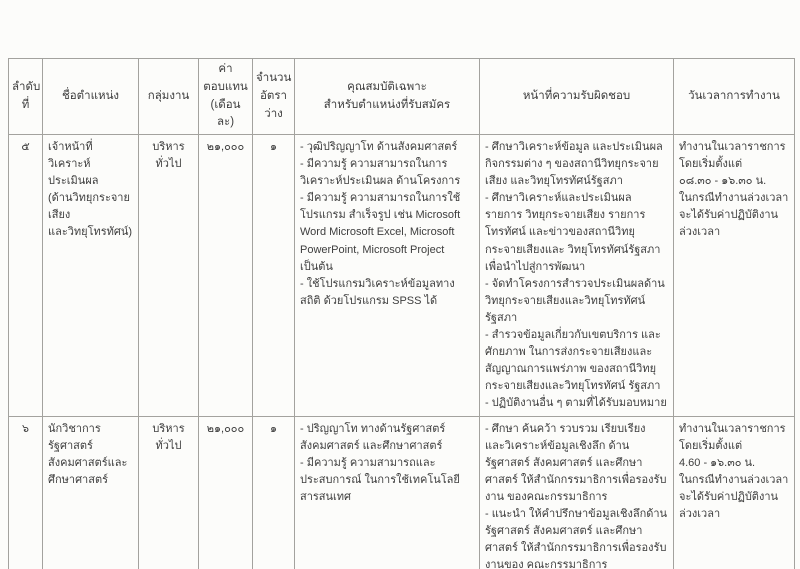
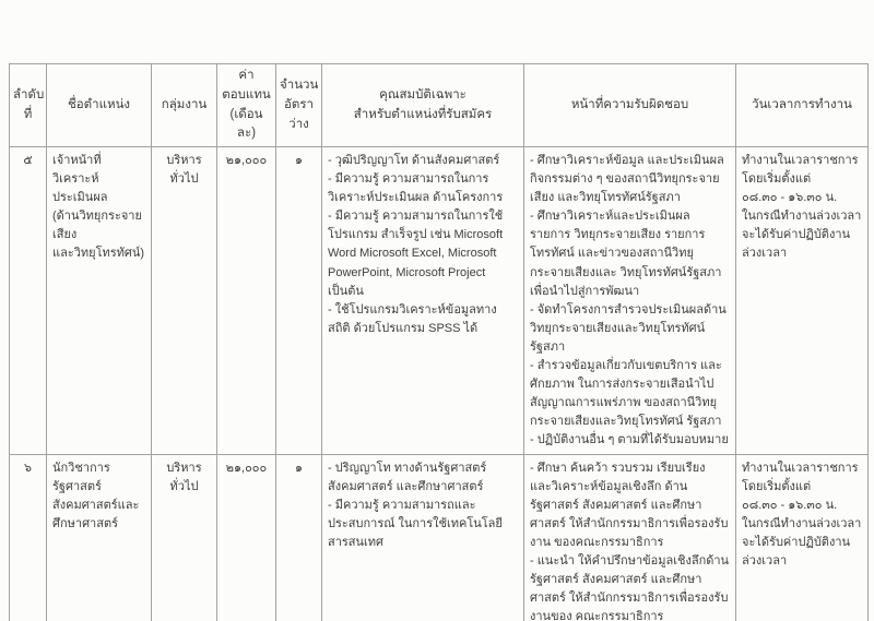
  ลำดับที่	ชื่อตำแหน่ง	กลุ่มงาน	ค่าตอบแทน (เดือนละ)	จำนวน อัตราว่าง	คุณสมบัติเฉพาะ สำหรับตำแหน่งที่รับสมัคร	หน้าที่ความรับผิดชอบ	วันเวลาการทำงาน
- ๕	เจ้าหน้าที่วิเคราะห์ ประเมินผล (ด้านวิทยุกระจายเสียง และวิทยุโทรทัศน์)	บริหารทั่วไป	๒๑,๐๐๐	๑	- วุฒิปริญญาโท ด้านสังคมศาสตร์- มีความรู้ ความสามารถในการวิเคราะห์ประเมินผล ด้านโครงการ- มีความรู้ ความสามารถในการใช้โปรแกรม สำเร็จรูป เช่น Microsoft Word Microsoft Excel, Microsoft PowerPoint, Microsoft Project เป็นต้น- ใช้โปรแกรมวิเคราะห์ข้อมูลทางสถิติ ด้วยโปรแกรม SPSS ได้	- ศึกษาวิเคราะห์ข้อมูล และประเมินผล กิจกรรมต่าง ๆ ของสถานีวิทยุกระจายเสียง และวิทยุโทรทัศน์รัฐสภา- ศึกษาวิเคราะห์และประเมินผลรายการ วิทยุกระจายเสียง รายการโทรทัศน์ และข่าวของสถานีวิทยุกระจายเสียงและ วิทยุโทรทัศน์รัฐสภา เพื่อนำไปสู่การพัฒนา- จัดทำโครงการสำรวจประเมินผลด้าน วิทยุกระจายเสียงและวิทยุโทรทัศน์รัฐสภา- สำรวจข้อมูลเกี่ยวกับเขตบริการ และศักยภาพ ในการส่งกระจายเสียงและสัญญาณการแพร่ภาพ ของสถานีวิทยุกระจายเสียงและวิทยุโทรทัศน์ รัฐสภา- ปฏิบัติงานอื่น ๆ ตามที่ได้รับมอบหมาย	ทำงานในเวลาราชการ โดยเริ่มตั้งแต่ ๐๘.๓๐ - ๑๖.๓๐ น. ในกรณีทำงานล่วงเวลา จะได้รับค่าปฏิบัติงานล่วงเวลา
+ ๕	เจ้าหน้าที่วิเคราะห์ ประเมินผล (ด้านวิทยุกระจายเสียง และวิทยุโทรทัศน์)	บริหารทั่วไป	๒๑,๐๐๐	๑	- วุฒิปริญญาโท ด้านสังคมศาสตร์- มีความรู้ ความสามารถในการวิเคราะห์ประเมินผล ด้านโครงการ- มีความรู้ ความสามารถในการใช้โปรแกรม สำเร็จรูป เช่น Microsoft Word Microsoft Excel, Microsoft PowerPoint, Microsoft Project เป็นต้น- ใช้โปรแกรมวิเคราะห์ข้อมูลทางสถิติ ด้วยโปรแกรม SPSS ได้	- ศึกษาวิเคราะห์ข้อมูล และประเมินผล กิจกรรมต่าง ๆ ของสถานีวิทยุกระจายเสียง และวิทยุโทรทัศน์รัฐสภา- ศึกษาวิเคราะห์และประเมินผลรายการ วิทยุกระจายเสียง รายการโทรทัศน์ และข่าวของสถานีวิทยุกระจายเสียงและ วิทยุโทรทัศน์รัฐสภา เพื่อนำไปสู่การพัฒนา- จัดทำโครงการสำรวจประเมินผลด้าน วิทยุกระจายเสียงและวิทยุโทรทัศน์รัฐสภา- สำรวจข้อมูลเกี่ยวกับเขตบริการ และศักยภาพ ในการส่งกระจายเสีอนำไปสัญญาณการแพร่ภาพ ของสถานีวิทยุกระจายเสียงและวิทยุโทรทัศน์ รัฐสภา- ปฏิบัติงานอื่น ๆ ตามที่ได้รับมอบหมาย	ทำงานในเวลาราชการ โดยเริ่มตั้งแต่ ๐๘.๓๐ - ๑๖.๓๐ น. ในกรณีทำงานล่วงเวลา จะได้รับค่าปฏิบัติงานล่วงเวลา
- ๖	นักวิชาการ รัฐศาสตร์ สังคมศาสตร์และ ศึกษาศาสตร์	บริหารทั่วไป	๒๑,๐๐๐	๑	- ปริญญาโท ทางด้านรัฐศาสตร์ สังคมศาสตร์ และศึกษาศาสตร์- มีความรู้ ความสามารถและประสบการณ์ ในการใช้เทคโนโลยีสารสนเทศ	- ศึกษา ค้นคว้า รวบรวม เรียบเรียง และวิเคราะห์ข้อมูลเชิงลึก ด้านรัฐศาสตร์ สังคมศาสตร์ และศึกษาศาสตร์ ให้สำนักกรรมาธิการเพื่อรองรับงาน ของคณะกรรมาธิการ- แนะนำ ให้คำปรึกษาข้อมูลเชิงลึกด้าน รัฐศาสตร์ สังคมศาสตร์ และศึกษาศาสตร์ ให้สำนักกรรมาธิการเพื่อรองรับงานของ คณะกรรมาธิการ	ทำงานในเวลาราชการ โดยเริ่มตั้งแต่ 4.60 - ๑๖.๓๐ น. ในกรณีทำงานล่วงเวลา จะได้รับค่าปฏิบัติงาน ล่วงเวลา
+ ๖	นักวิชาการ รัฐศาสตร์ สังคมศาสตร์และ ศึกษาศาสตร์	บริหารทั่วไป	๒๑,๐๐๐	๑	- ปริญญาโท ทางด้านรัฐศาสตร์ สังคมศาสตร์ และศึกษาศาสตร์- มีความรู้ ความสามารถและประสบการณ์ ในการใช้เทคโนโลยีสารสนเทศ	- ศึกษา ค้นคว้า รวบรวม เรียบเรียง และวิเคราะห์ข้อมูลเชิงลึก ด้านรัฐศาสตร์ สังคมศาสตร์ และศึกษาศาสตร์ ให้สำนักกรรมาธิการเพื่อรองรับงาน ของคณะกรรมาธิการ- แนะนำ ให้คำปรึกษาข้อมูลเชิงลึกด้าน รัฐศาสตร์ สังคมศาสตร์ และศึกษาศาสตร์ ให้สำนักกรรมาธิการเพื่อรองรับงานของ คณะกรรมาธิการ	ทำงานในเวลาราชการ โดยเริ่มตั้งแต่ ๐๘.๓๐ - ๑๖.๓๐ น. ในกรณีทำงานล่วงเวลา จะได้รับค่าปฏิบัติงาน ล่วงเวลา
